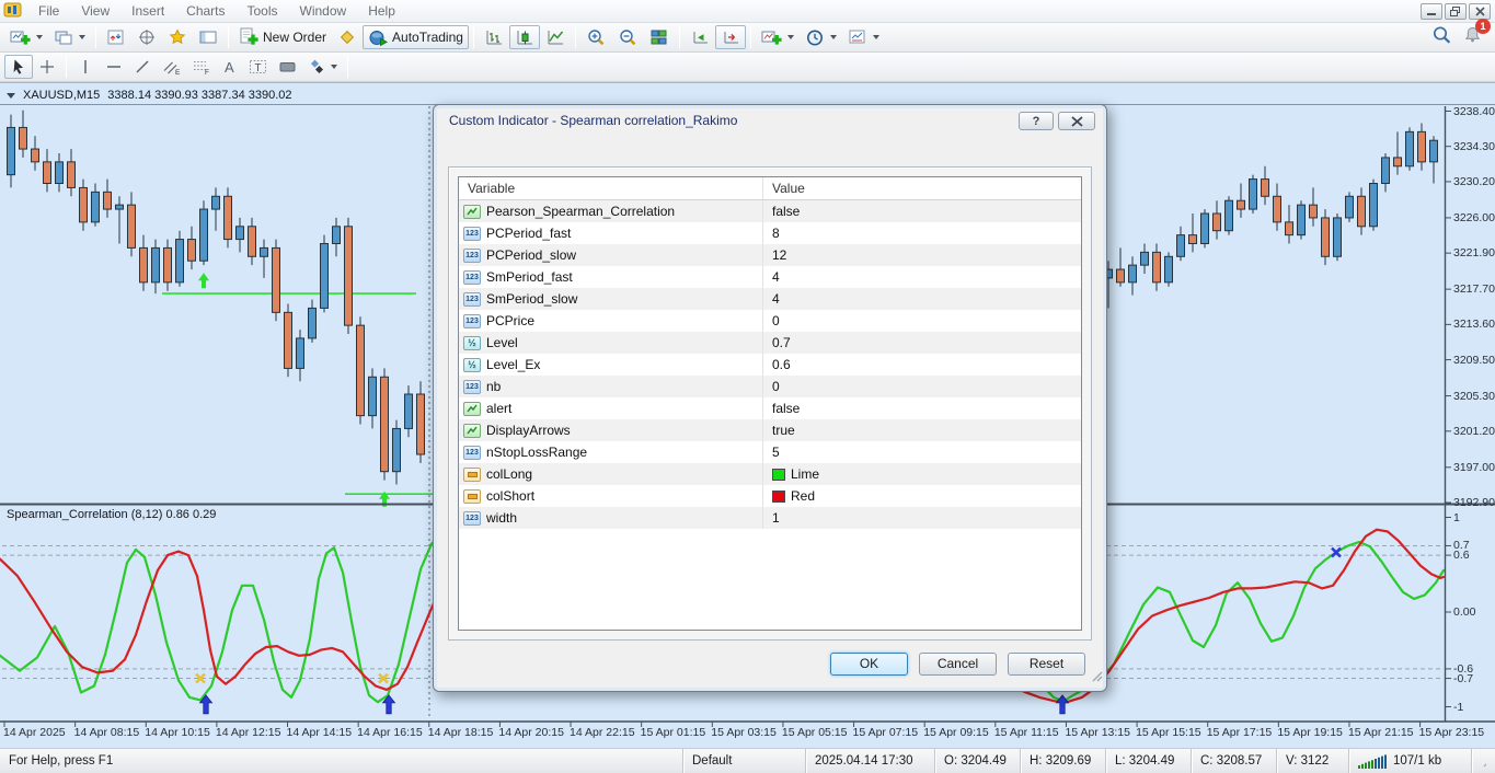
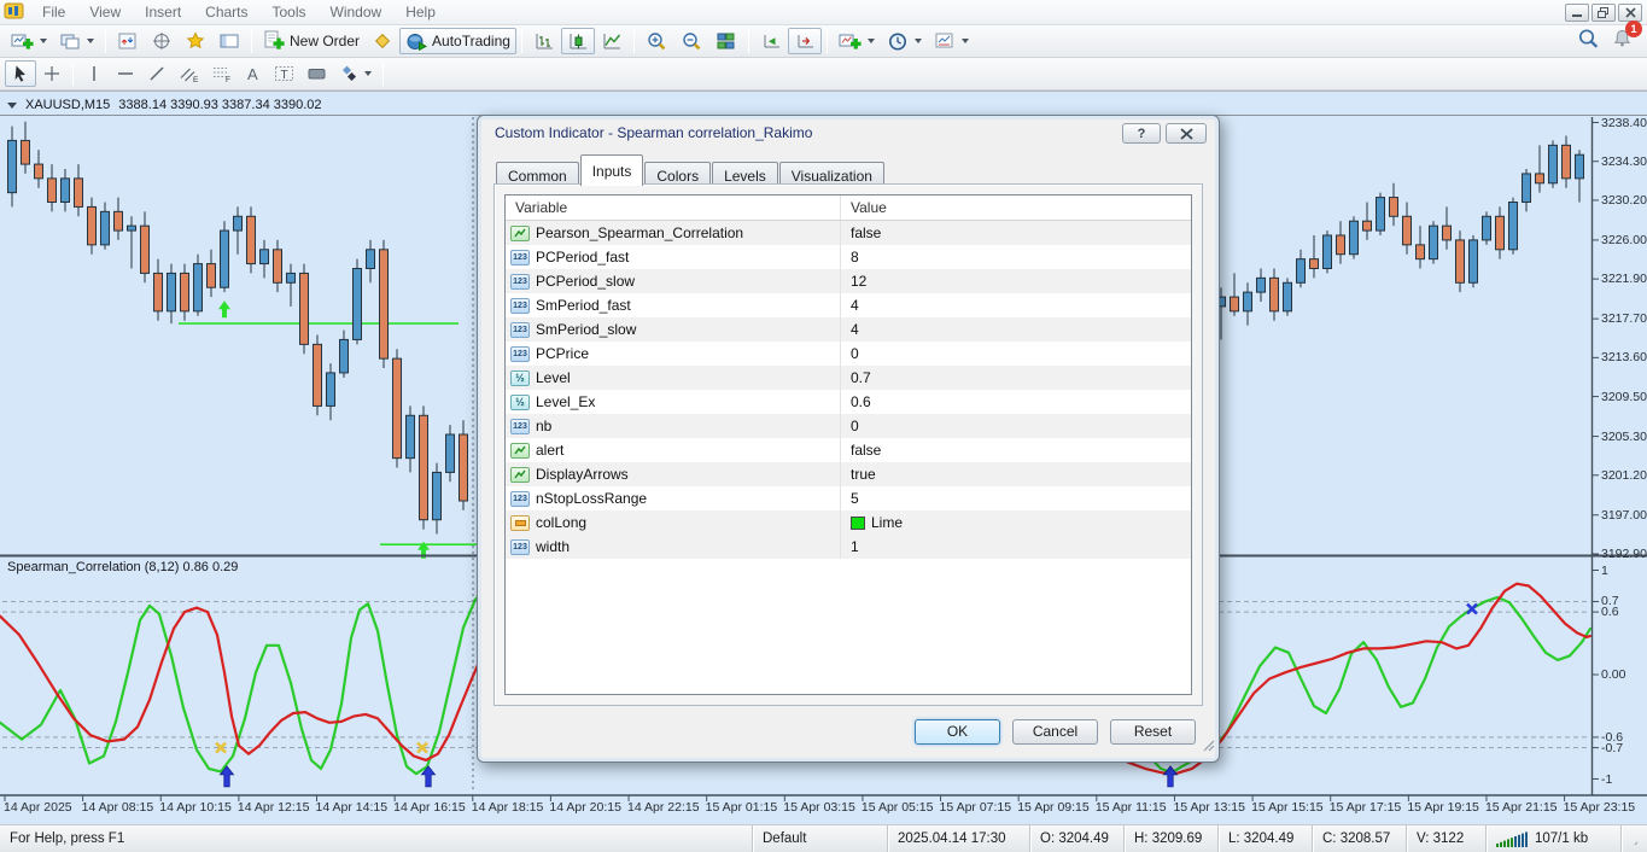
  File View Insert Charts Tools Window Help
  New Order
  AutoTrading
  1
  A
  T
  XAUUSD,M15
  3388.14 3390.93 3387.34 3390.02
  Spearman_Correlation (8,12) 0.86 0.29
  3238.40
  3234.30
  3230.20
  3226.00
  3221.90
  3217.70
  3213.60
  3209.50
  3205.30
  3201.20
  3197.00
  3192.90
  1
  0.7
  0.6
  0.00
  -0.6
  -0.7
  -1
  14 Apr 2025
  14 Apr 08:15
  14 Apr 10:15
  14 Apr 12:15
  14 Apr 14:15
  14 Apr 16:15
  14 Apr 18:15
  14 Apr 20:15
  14 Apr 22:15
  15 Apr 01:15
  15 Apr 03:15
  15 Apr 05:15
  15 Apr 07:15
  15 Apr 09:15
  15 Apr 11:15
  15 Apr 13:15
  15 Apr 15:15
  15 Apr 17:15
  15 Apr 19:15
  15 Apr 21:15
  15 Apr 23:15
  For Help, press F1
  Default
  2025.04.14 17:30
  O: 3204.49
  H: 3209.69
  L: 3204.49
  C: 3208.57
  V: 3122
  107/1 kb
  Custom Indicator - Spearman correlation_Rakimo
  ?
+ Common Inputs Colors Levels Visualization
  Variable
  Value
  Pearson_Spearman_Correlation
  false
  PCPeriod_fast
  8
  PCPeriod_slow
  12
  SmPeriod_fast
  4
  SmPeriod_slow
  4
  PCPrice
  0
  ½
  Level
  0.7
  ½
  Level_Ex
  0.6
  nb
  0
  alert
  false
  DisplayArrows
  true
  nStopLossRange
  5
  colLong
  Lime
- colShort
- Red
  width
  1
  OK
  Cancel
  Reset
